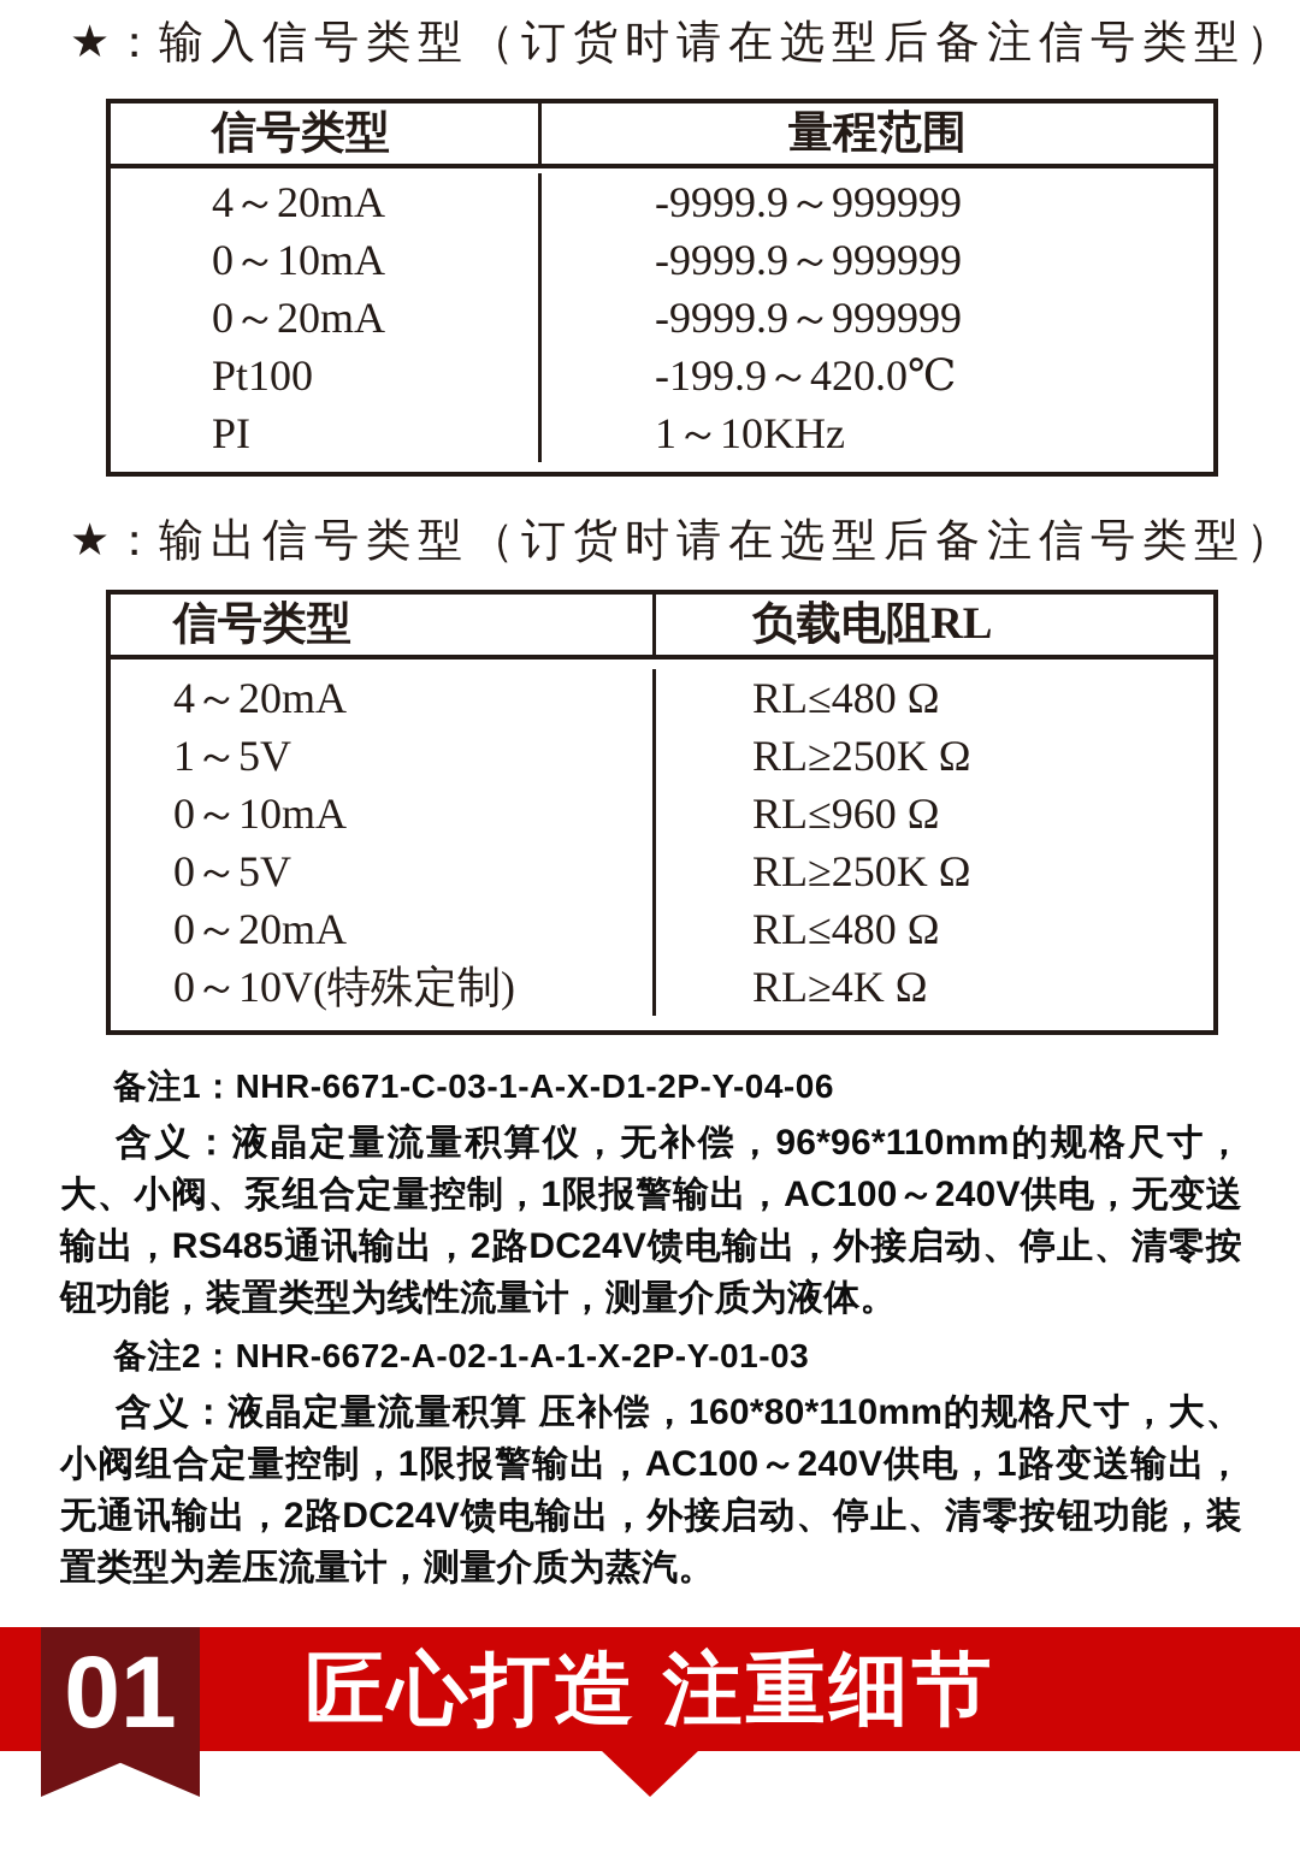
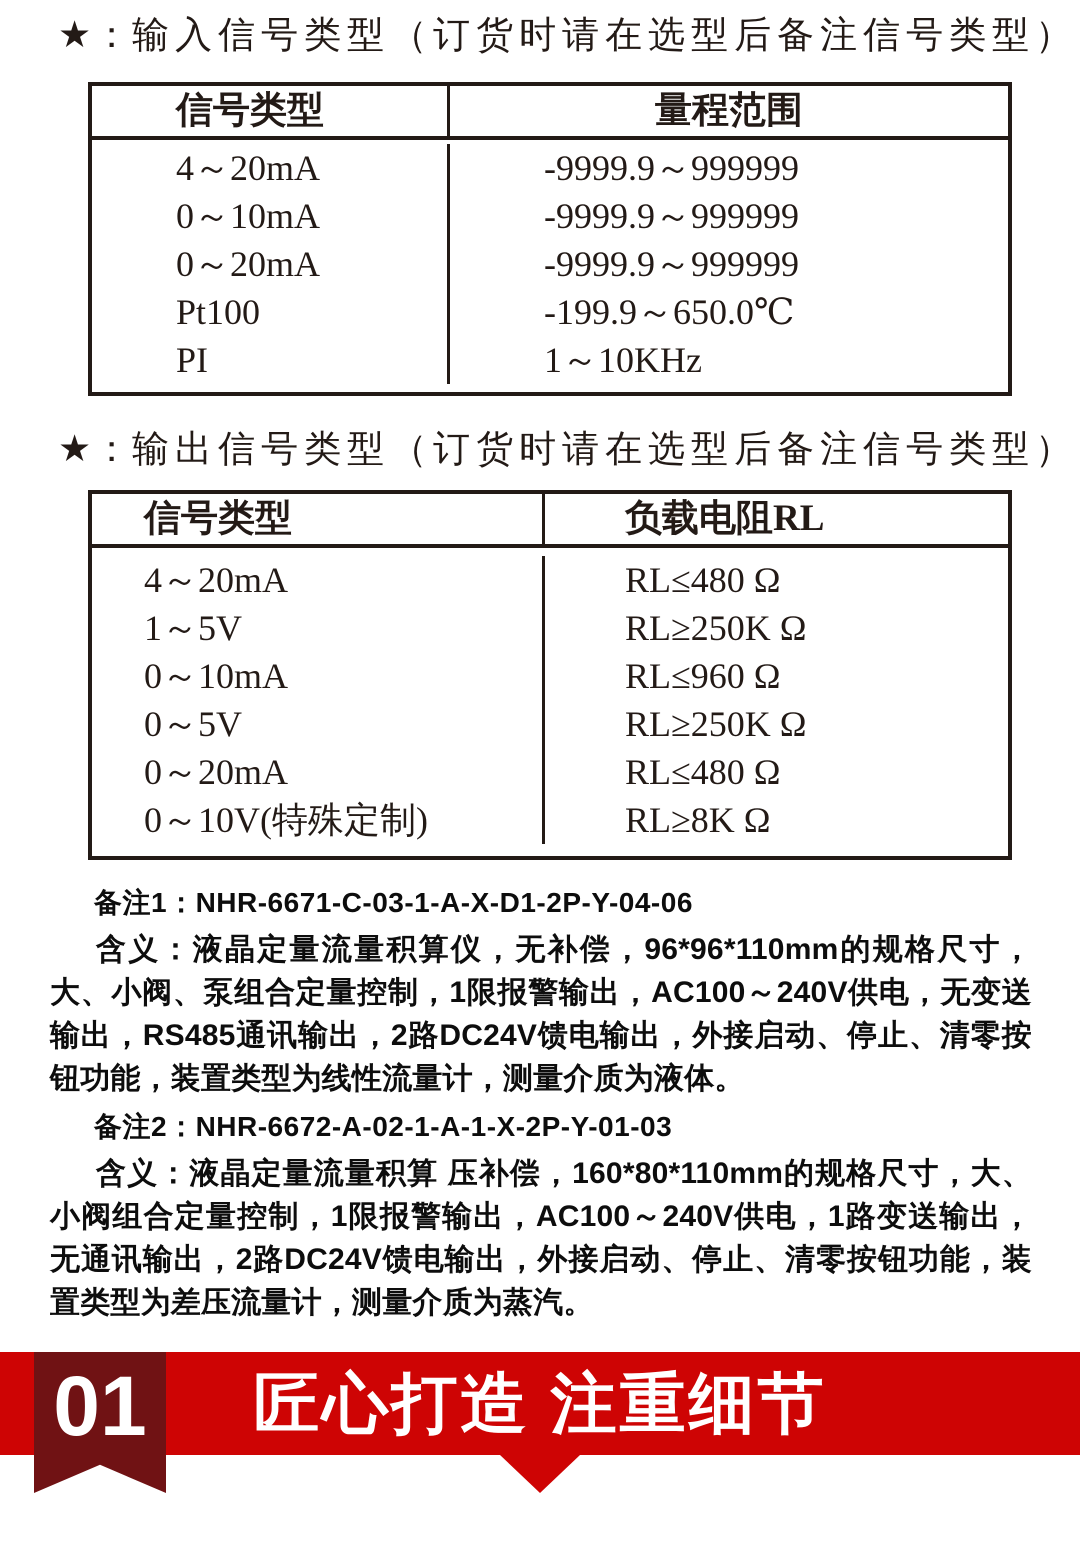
  ★：输入信号类型（订货时请在选型后备注信号类型）
  信号类型
  量程范围
  4～20mA
  -9999.9～999999
  0～10mA
  -9999.9～999999
  0～20mA
  -9999.9～999999
  Pt100
- -199.9～420.0℃
+ -199.9～650.0℃
  PI
  1～10KHz
  ★：输出信号类型（订货时请在选型后备注信号类型）
  信号类型
  负载电阻RL
  4～20mA
  RL≤480 Ω
  1～5V
  RL≥250K Ω
  0～10mA
  RL≤960 Ω
  0～5V
  RL≥250K Ω
  0～20mA
  RL≤480 Ω
  0～10V(特殊定制)
- RL≥4K Ω
+ RL≥8K Ω
  备注1：NHR-6671-C-03-1-A-X-D1-2P-Y-04-06
  含义：液晶定量流量积算仪，无补偿，96*96*110mm的规格尺寸，大、小阀、泵组合定量控制，1限报警输出，AC100～240V供电，无变送输出，RS485通讯输出，2路DC24V馈电输出，外接启动、停止、清零按钮功能，装置类型为线性流量计，测量介质为液体。
  备注2：NHR-6672-A-02-1-A-1-X-2P-Y-01-03
  含义：液晶定量流量积算 压补偿，160*80*110mm的规格尺寸，大、小阀组合定量控制，1限报警输出，AC100～240V供电，1路变送输出，无通讯输出，2路DC24V馈电输出，外接启动、停止、清零按钮功能，装置类型为差压流量计，测量介质为蒸汽。
  匠心打造 注重细节
  01
